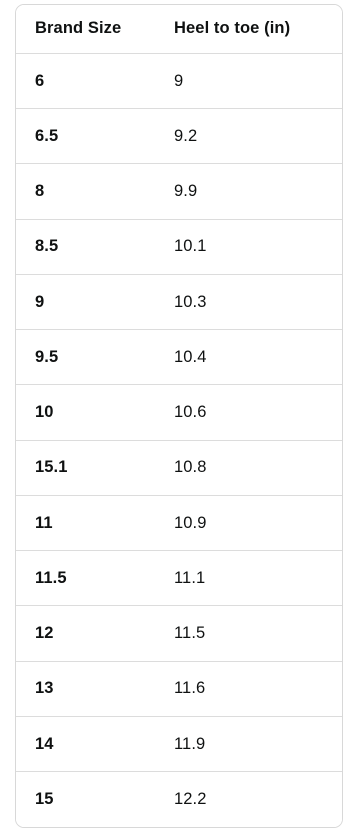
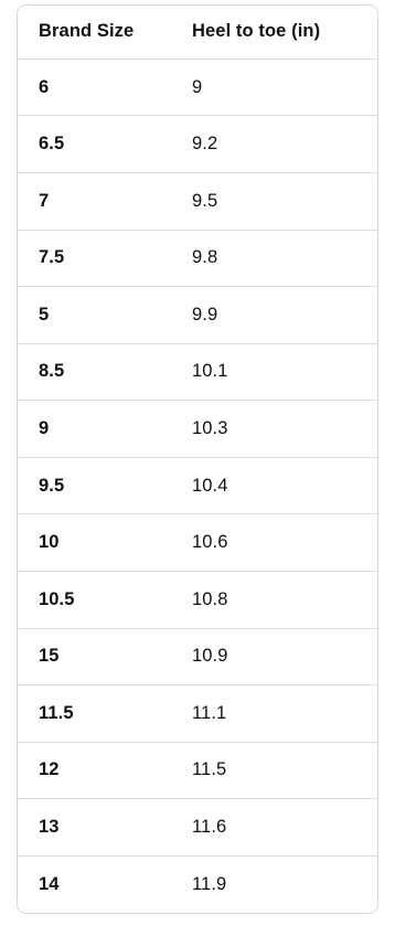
  Brand Size	Heel to toe (in)
  6	9
  6.5	9.2
+ 7	9.5
+ 7.5	9.8
- 8	9.9
+ 5	9.9
  8.5	10.1
  9	10.3
  9.5	10.4
  10	10.6
- 15.1	10.8
+ 10.5	10.8
- 11	10.9
+ 15	10.9
  11.5	11.1
  12	11.5
  13	11.6
  14	11.9
- 15	12.2
